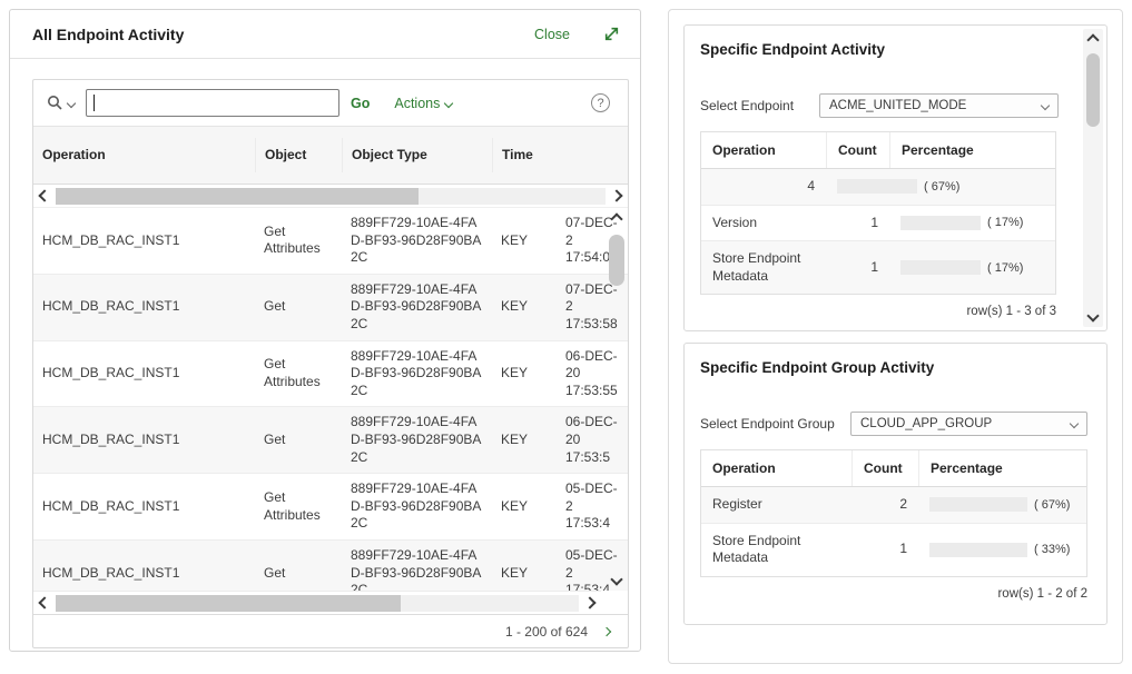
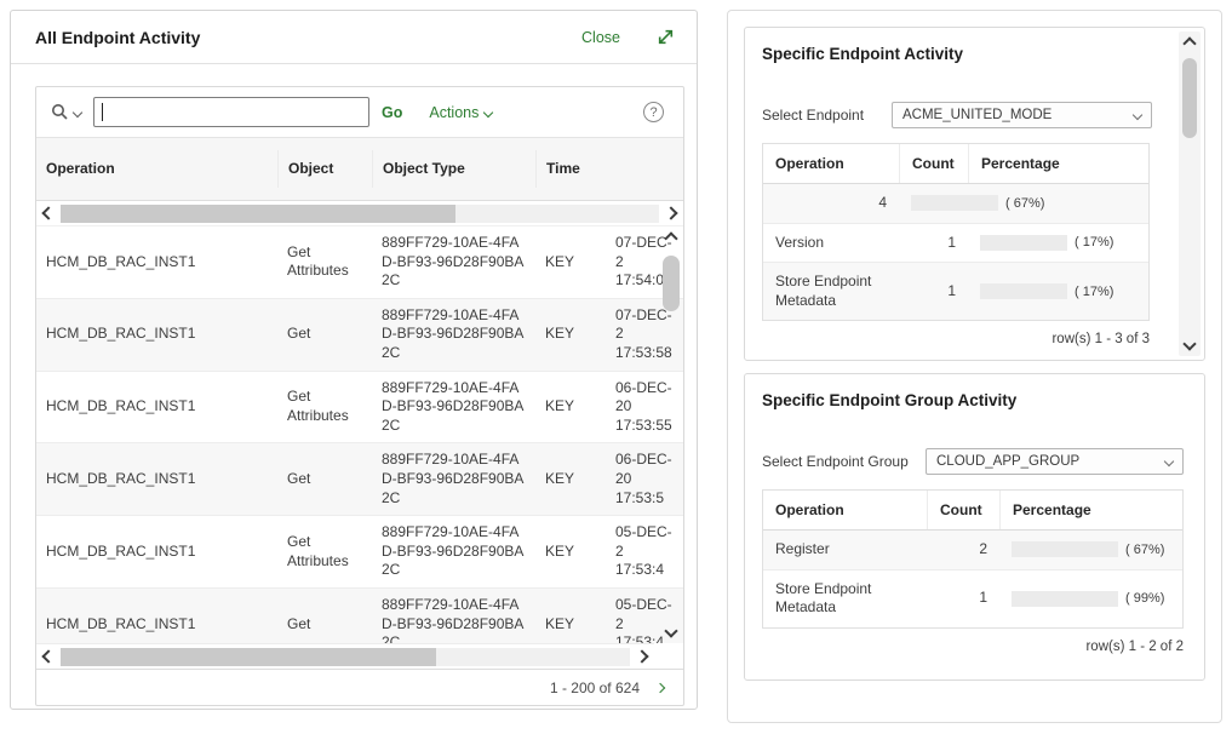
  All Endpoint Activity
  Close
  Go
  Actions
  ?
  Operation
  Object
  Object Type
  Time
  HCM_DB_RAC_INST1
  Get Attributes
  889FF729-10AE-4FAD-BF93-96D28F90BA2C
  KEY
  07-DEC-2
  17:54:0
  HCM_DB_RAC_INST1
  Get
  889FF729-10AE-4FAD-BF93-96D28F90BA2C
  KEY
  07-DEC-2
  17:53:58
  HCM_DB_RAC_INST1
  Get Attributes
  889FF729-10AE-4FAD-BF93-96D28F90BA2C
  KEY
  06-DEC-20
  17:53:55
  HCM_DB_RAC_INST1
  Get
  889FF729-10AE-4FAD-BF93-96D28F90BA2C
  KEY
  06-DEC-20
  17:53:5
  HCM_DB_RAC_INST1
  Get Attributes
  889FF729-10AE-4FAD-BF93-96D28F90BA2C
  KEY
  05-DEC-2
  17:53:4
  HCM_DB_RAC_INST1
  Get
  889FF729-10AE-4FAD-BF93-96D28F90BA2C
  KEY
  05-DEC-2
  17:53:4
  1 - 200 of 624
  Specific Endpoint Activity
  Select Endpoint
  ACME_UNITED_MODE
  Operation
  Count
  Percentage
  4
  ( 67%)
  Version
  1
  ( 17%)
  Store Endpoint Metadata
  1
  ( 17%)
  row(s) 1 - 3 of 3
  Specific Endpoint Group Activity
  Select Endpoint Group
  CLOUD_APP_GROUP
  Operation
  Count
  Percentage
  Register
  2
  ( 67%)
  Store Endpoint Metadata
  1
- ( 33%)
+ ( 99%)
  row(s) 1 - 2 of 2
